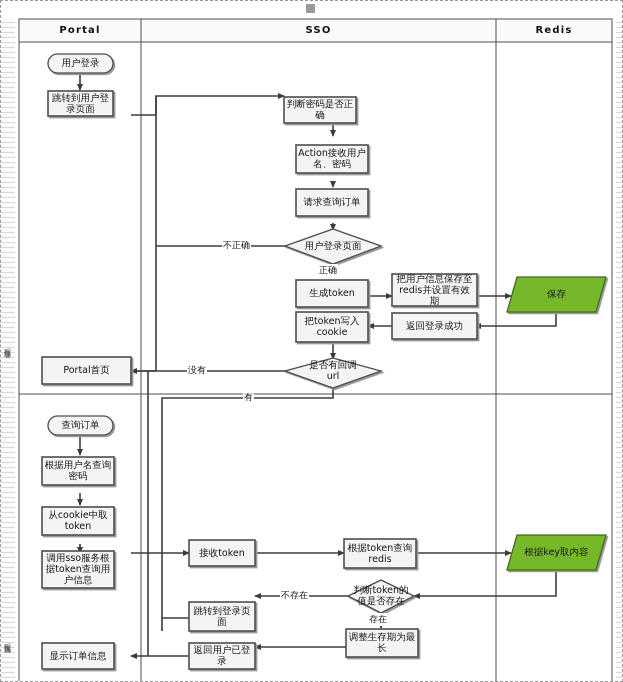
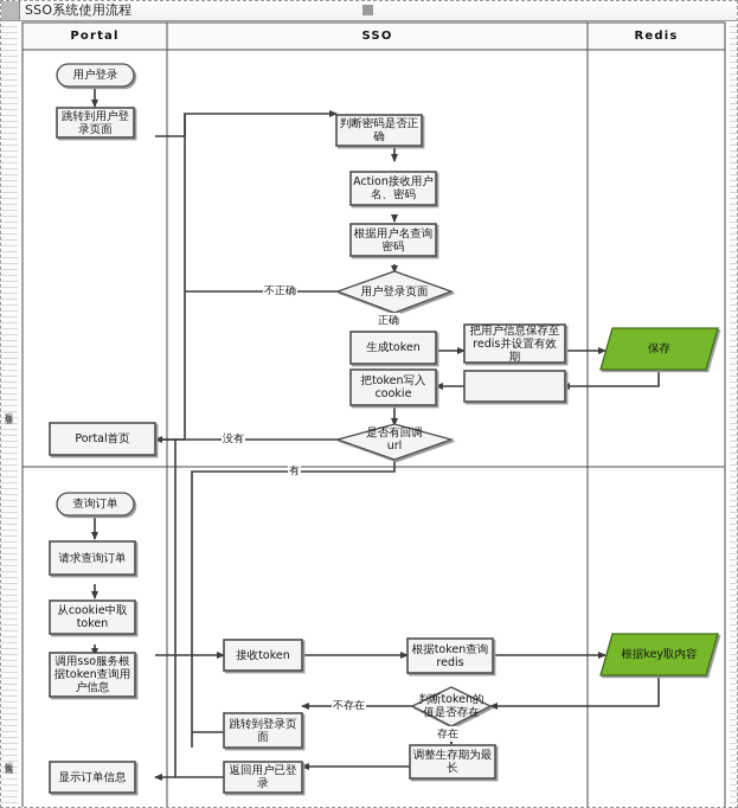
+ SSO系统使用流程
  Portal
  SSO
  Redis
  用户登录
  跳转到用户登录页面
  判断密码是否正确
  Action接收用户名、密码
- 请求查询订单
+ 根据用户名查询密码
  用户登录页面
  生成token
  把用户信息保存至redis并设置有效期
  保存
- 返回登录成功
  把token写入cookie
  是否有回调url
  Portal首页
  查询订单
- 根据用户名查询密码
+ 请求查询订单
  从cookie中取token
  调用sso服务根据token查询用户信息
  接收token
  根据token查询redis
  根据key取内容
  判断token的值是否存在
  跳转到登录页面
  调整生存期为最长
  返回用户已登录
  显示订单信息
  不正确
  正确
  没有
  有
  不存在
  存在
